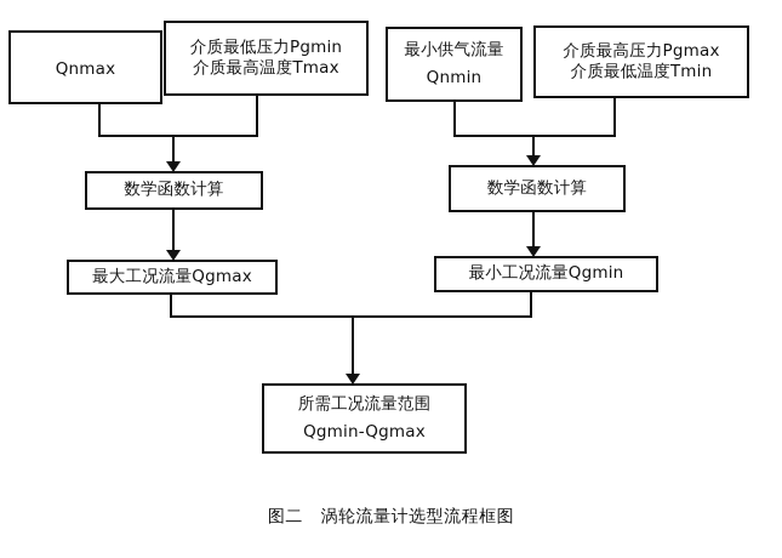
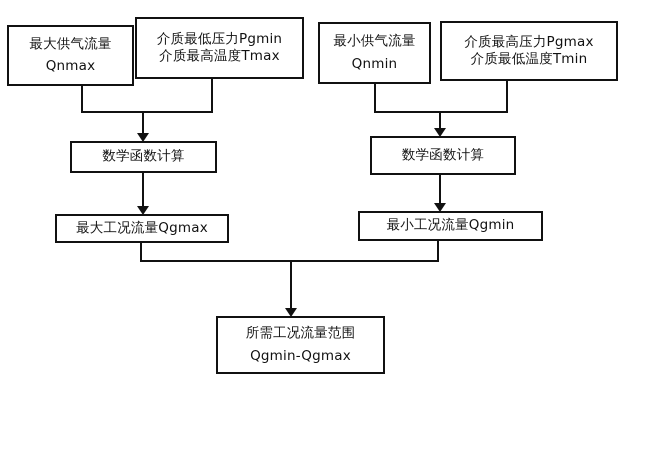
+ 最大供气流量
  Qnmax
  介质最低压力Pgmin
  介质最高温度Tmax
  最小供气流量
  Qnmin
  介质最高压力Pgmax
  介质最低温度Tmin
  数学函数计算
  数学函数计算
  最大工况流量Qgmax
  最小工况流量Qgmin
  所需工况流量范围
  Qgmin-Qgmax
- 图二 涡轮流量计选型流程框图
